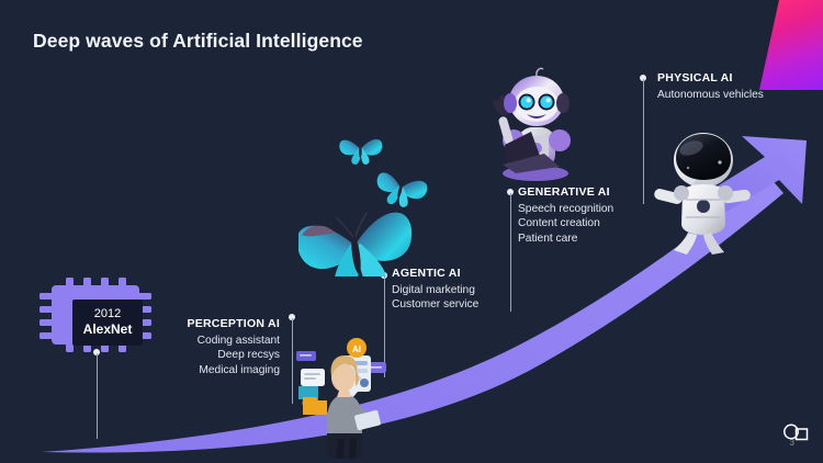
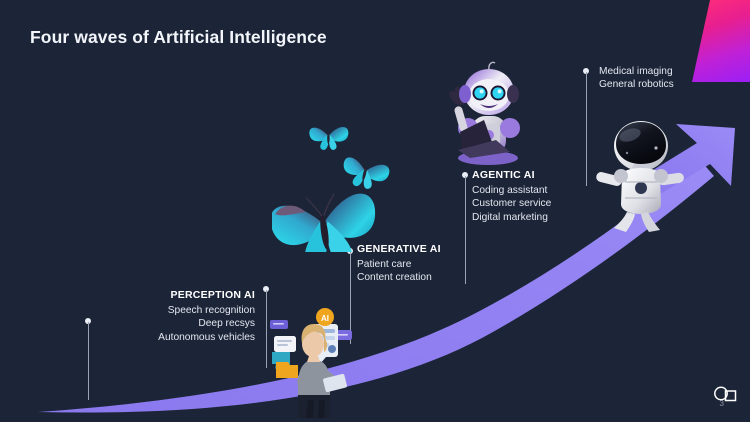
- 2012
- AlexNet
  AI
  PERCEPTION AI
- Coding assistant
+ Speech recognition
  Deep recsys
- Medical imaging
+ Autonomous vehicles
- AGENTIC AI
+ GENERATIVE AI
- Digital marketing
+ Patient care
- Customer service
+ Content creation
- GENERATIVE AI
+ AGENTIC AI
- Speech recognition
+ Coding assistant
- Content creation
+ Customer service
- Patient care
+ Digital marketing
- PHYSICAL AI
- Autonomous vehicles
+ Medical imaging
+ General robotics
- Deep waves of Artificial Intelligence
+ Four waves of Artificial Intelligence
  3
